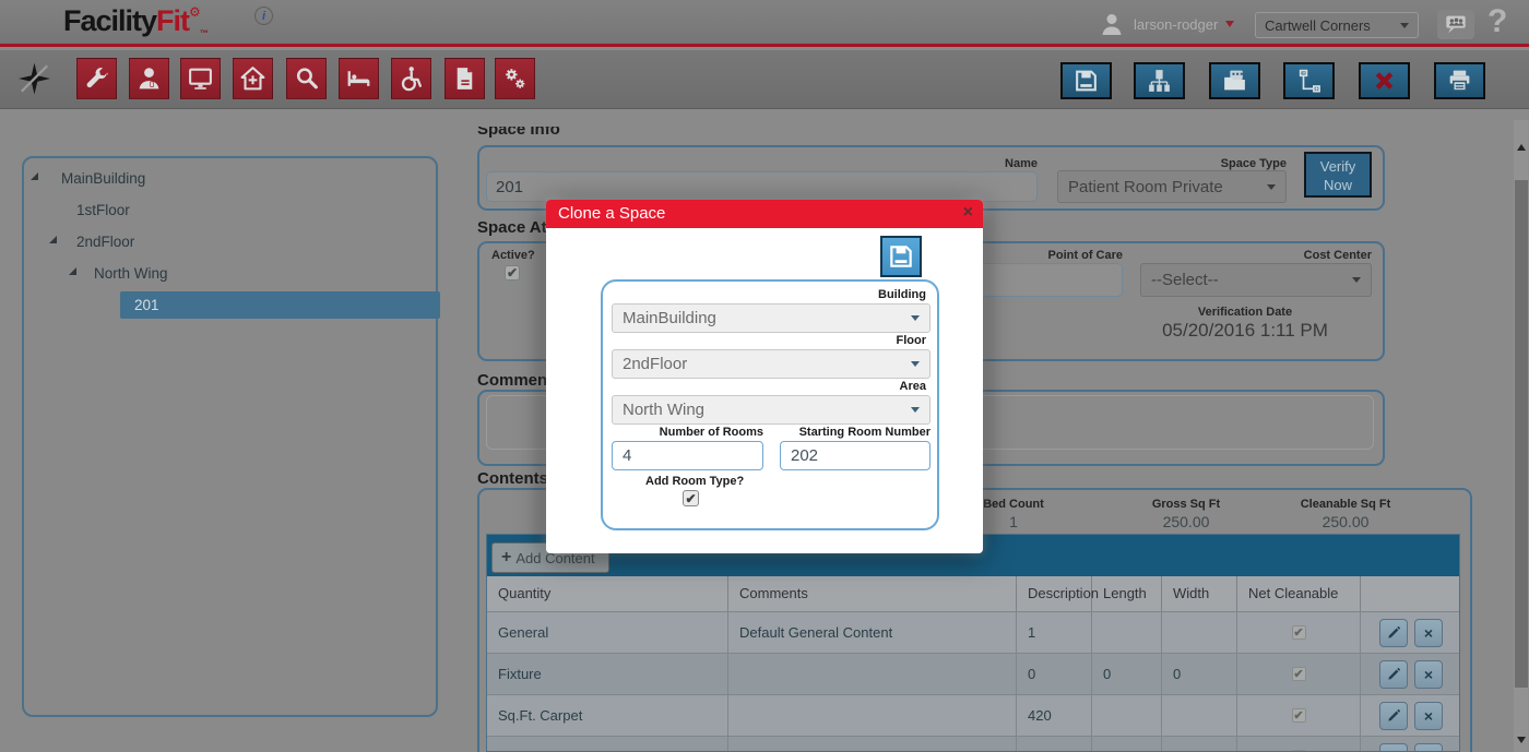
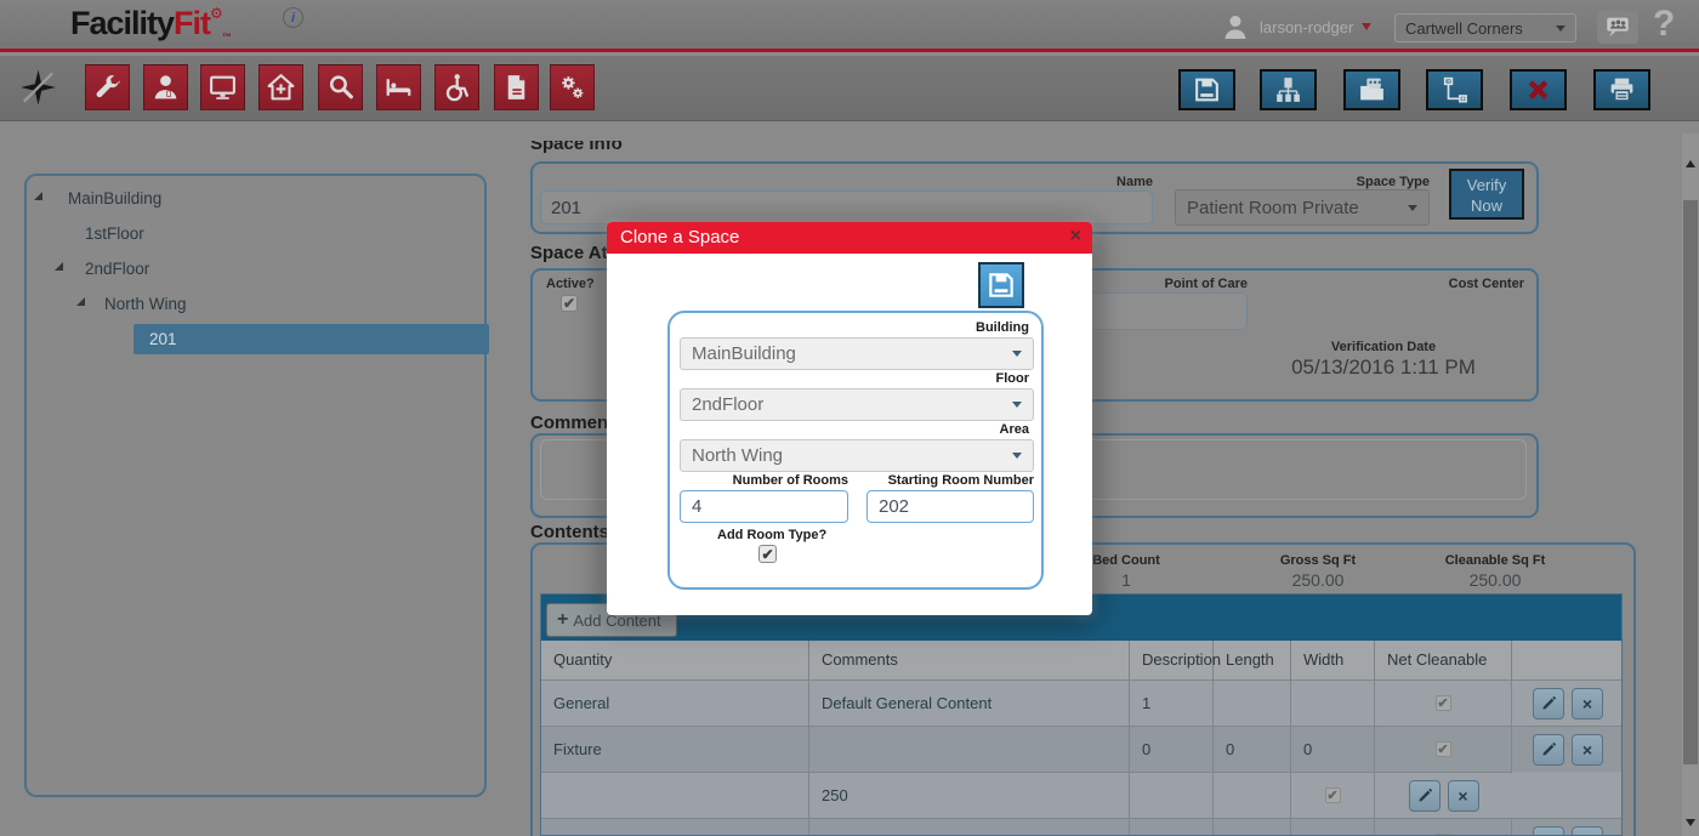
  FacilityFit⚙™
  i
  larson-rodger
  Cartwell Corners
  ?
  MainBuilding
  1stFloor
  2ndFloor
  North Wing
  201
  Space Info
  Name
  201
  Space Type
  Patient Room Private
  Verify
  Now
  Active?
  ✔
  Point of Care
  Cost Center
- --Select--
  Verification Date
- 05/20/2016 1:11 PM
+ 05/13/2016 1:11 PM
  Commen
  Contents
  Bed Count
  1
  Gross Sq Ft
  250.00
  Cleanable Sq Ft
  250.00
  +
  Add Content
  Quantity
  Comments
  Description
  Length
  Width
  Net Cleanable
  General
  Default General Content
  1
  ✔
  ×
  Fixture
  0
  0
  0
  ✔
  ×
- Sq.Ft. Carpet
- 420
+ 250
  ✔
  ×
  Clone a Space
  ×
  Building
  MainBuilding
  Floor
  2ndFloor
  Area
  North Wing
  Number of Rooms
  4
  Starting Room Number
  202
  Add Room Type?
  ✔
